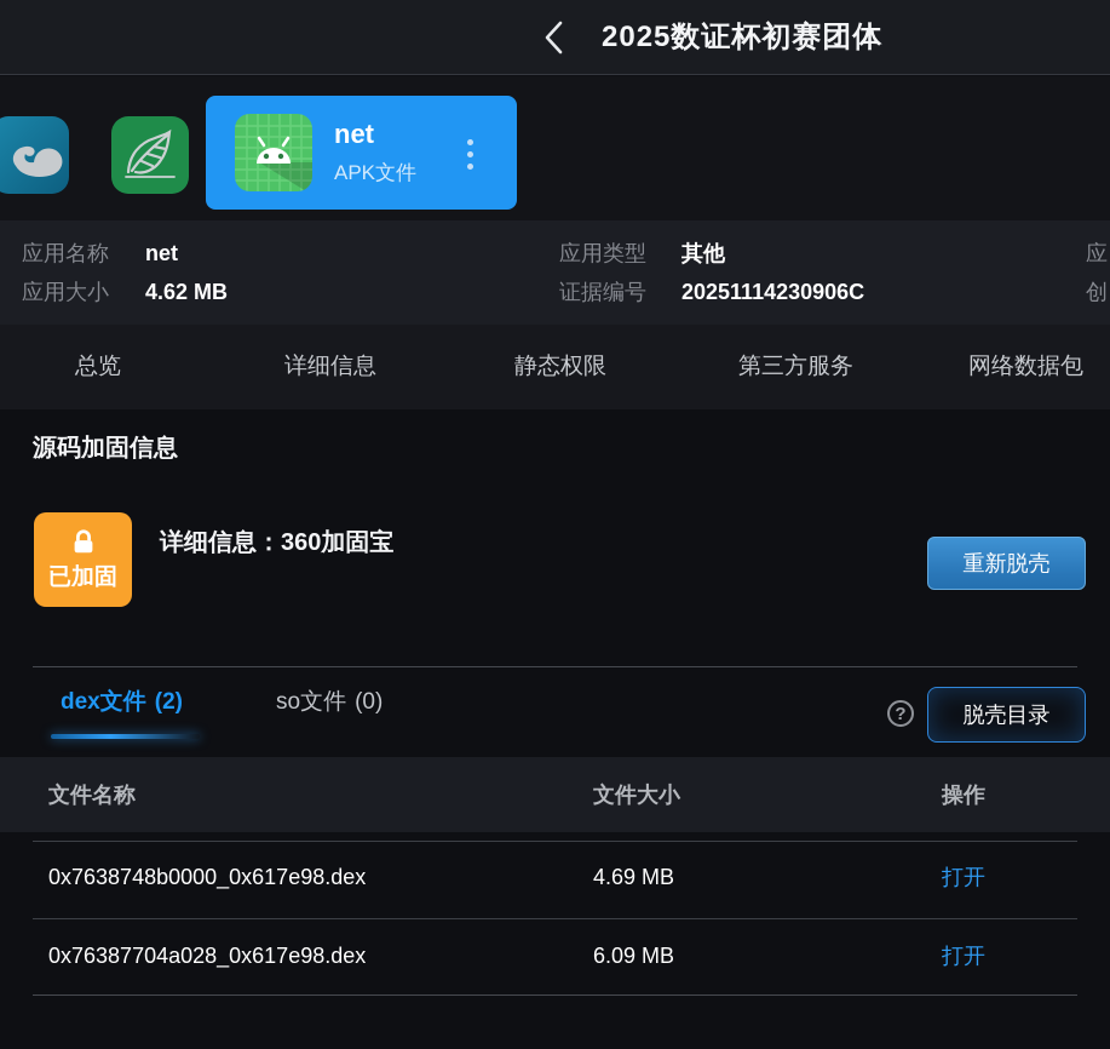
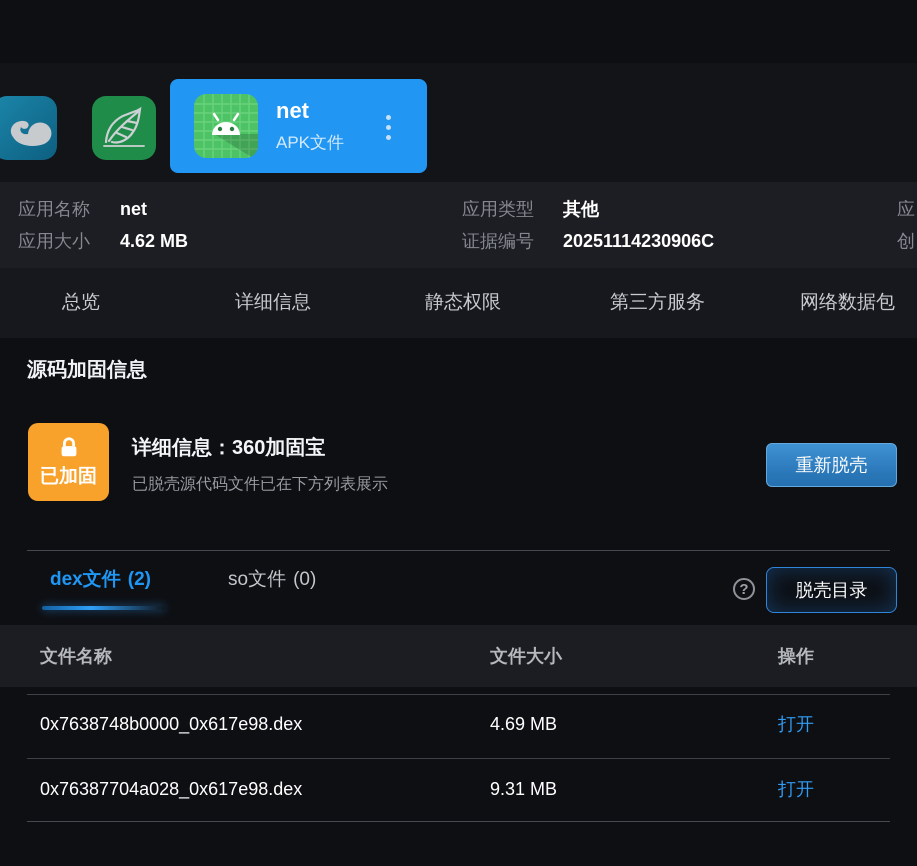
- 2025数证杯初赛团体
  net
  APK文件
  应用名称
  net
  应用大小
  4.62 MB
  应用类型
  其他
  证据编号
  20251114230906C
  应
  创
  总览
  详细信息
  静态权限
  第三方服务
  网络数据包
  源码加固信息
  已加固
  详细信息：360加固宝
+ 已脱壳源代码文件已在下方列表展示
  重新脱壳
  dex文件 (2)
  so文件 (0)
  ?
  脱壳目录
  文件名称
  文件大小
  操作
  0x7638748b0000_0x617e98.dex
  4.69 MB
  打开
  0x76387704a028_0x617e98.dex
- 6.09 MB
+ 9.31 MB
  打开
